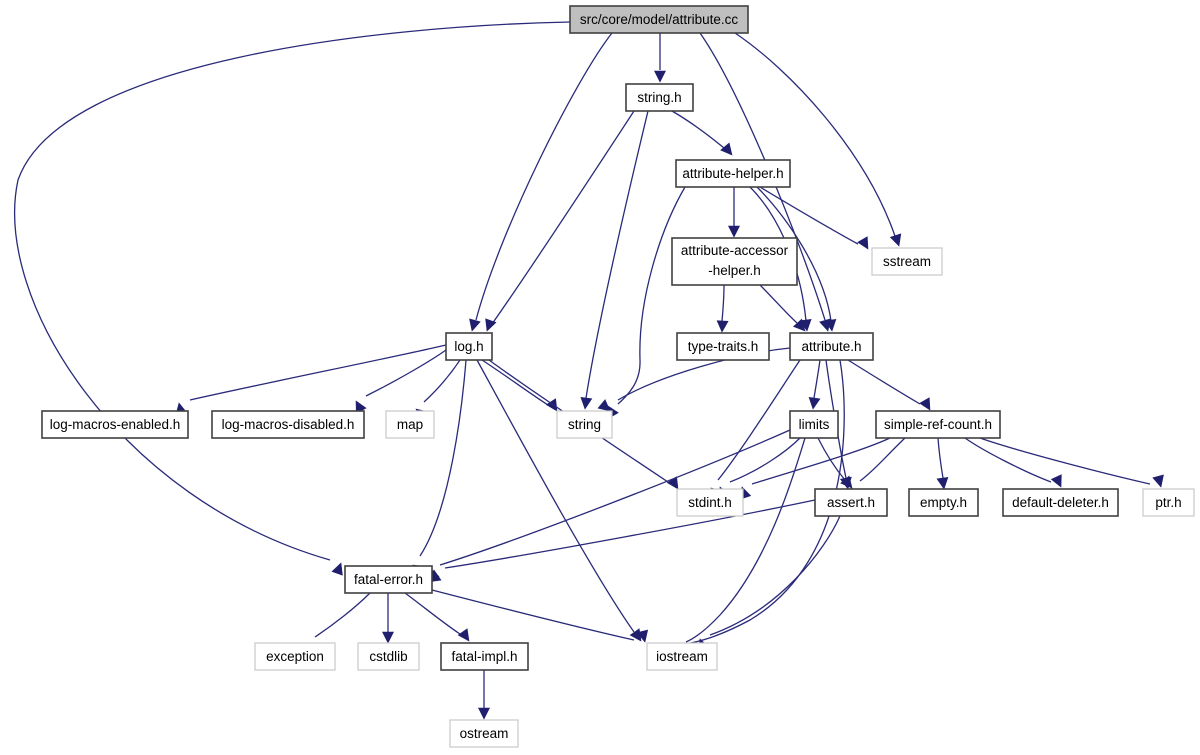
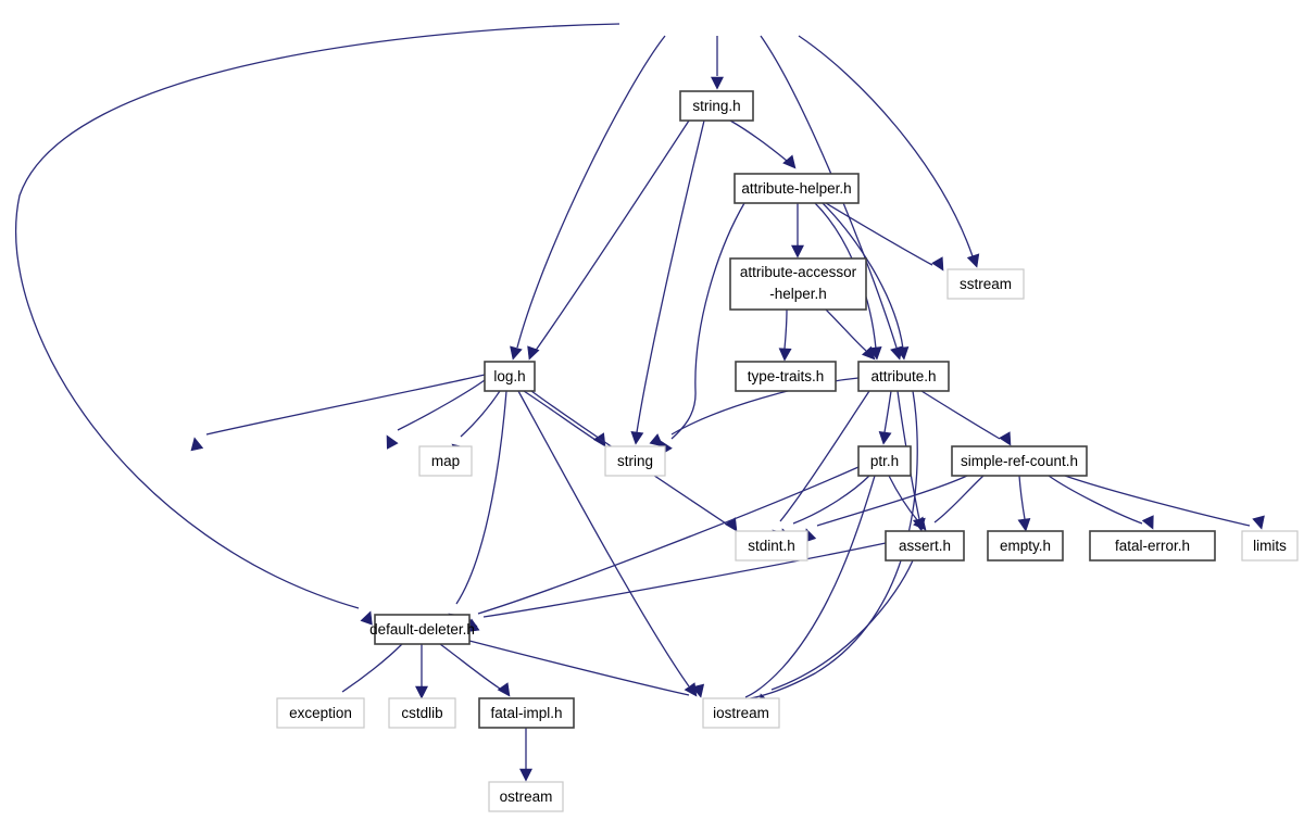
- src/core/model/attribute.cc
  string.h
  attribute-helper.h
  attribute-accessor
  -helper.h
  sstream
  log.h
  type-traits.h
  attribute.h
- log-macros-enabled.h
- log-macros-disabled.h
  map
  string
- limits
+ ptr.h
  simple-ref-count.h
  stdint.h
  assert.h
  empty.h
- default-deleter.h
+ fatal-error.h
- ptr.h
+ limits
- fatal-error.h
+ default-deleter.h
  exception
  cstdlib
  fatal-impl.h
  iostream
  ostream
